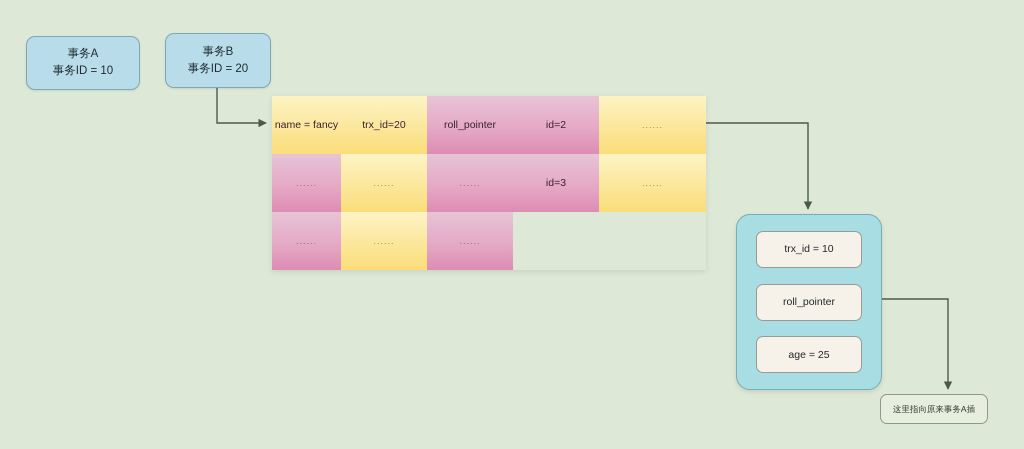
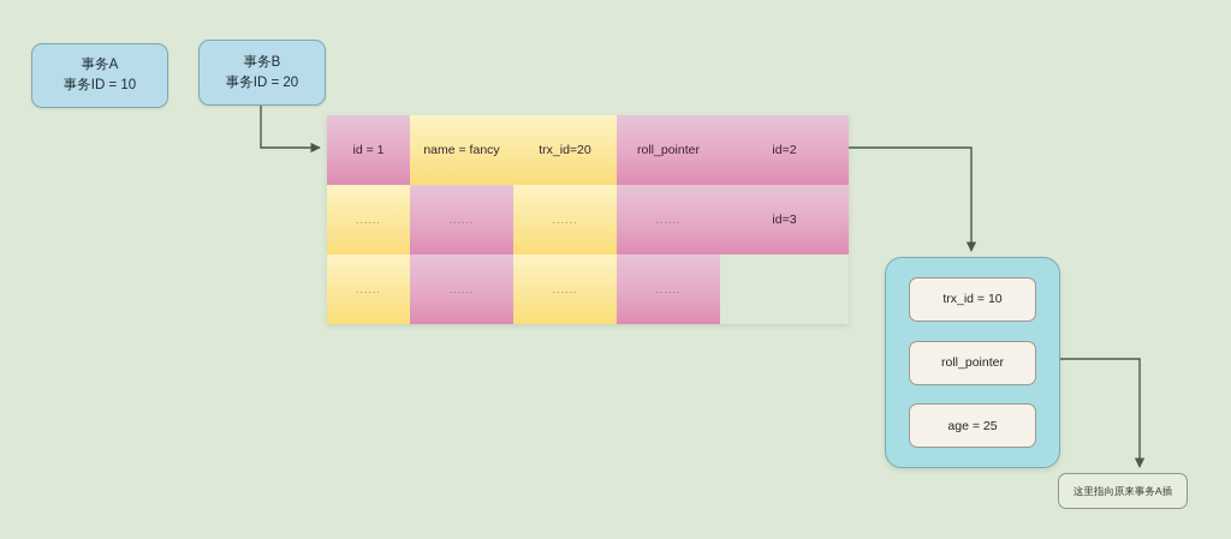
  事务A
  事务ID = 10
  事务B
  事务ID = 20
+ id = 1
  name = fancy
  trx_id=20
  roll_pointer
  id=2
  ......
  ......
  ......
  ......
  id=3
  ......
  ......
  ......
  ......
  trx_id = 10
  roll_pointer
  age = 25
  这里指向原来事务A插
